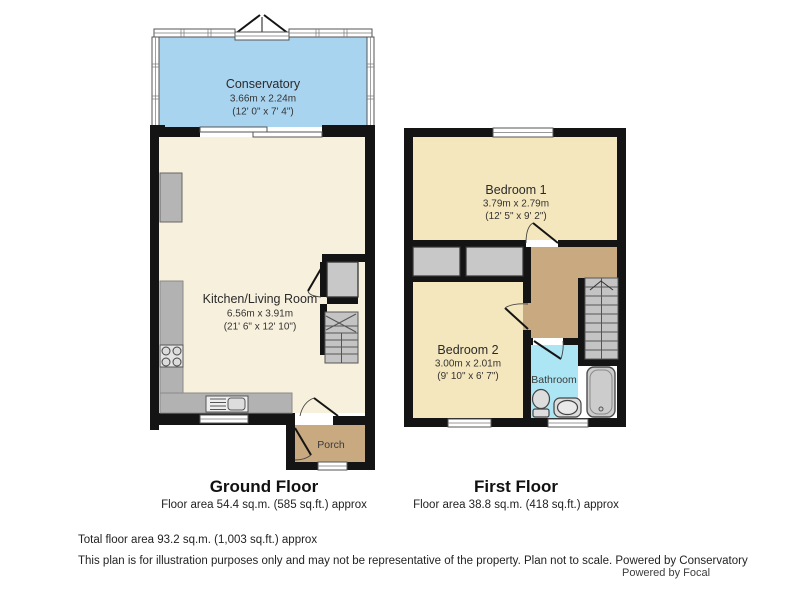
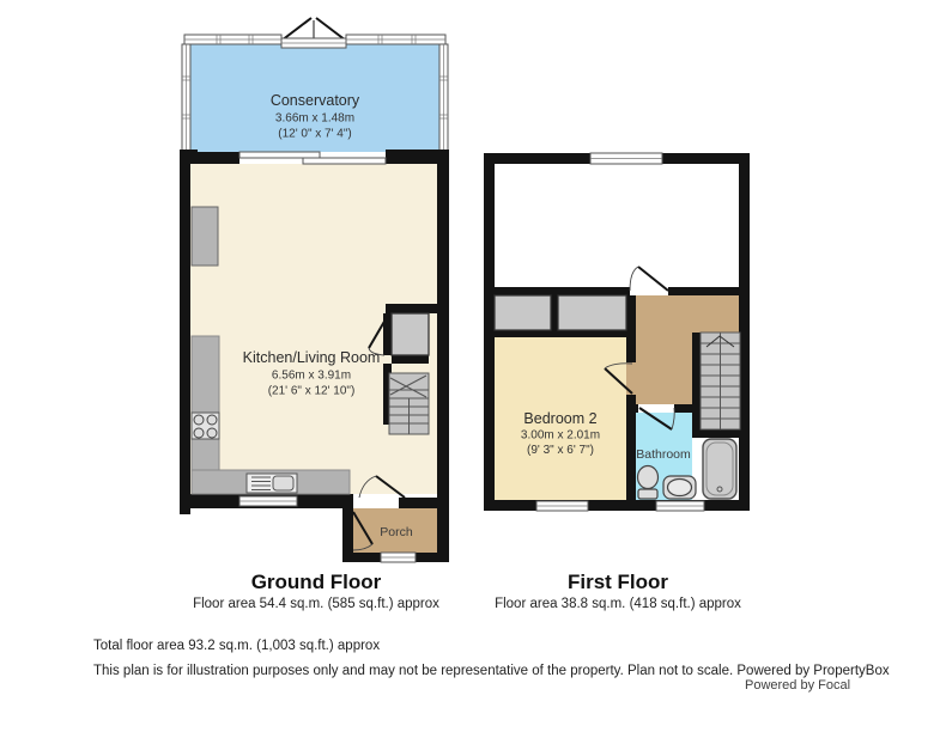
  Conservatory
- 3.66m x 2.24m
+ 3.66m x 1.48m
  (12' 0" x 7' 4")
  Kitchen/Living Room
  6.56m x 3.91m
  (21' 6" x 12' 10")
  Porch
- Bedroom 1
- 3.79m x 2.79m
- (12' 5" x 9' 2")
  Bedroom 2
  3.00m x 2.01m
- (9' 10" x 6' 7")
+ (9' 3" x 6' 7")
  Bathroom
  Ground Floor
  Floor area 54.4 sq.m. (585 sq.ft.) approx
  First Floor
  Floor area 38.8 sq.m. (418 sq.ft.) approx
  Total floor area 93.2 sq.m. (1,003 sq.ft.) approx
- This plan is for illustration purposes only and may not be representative of the property. Plan not to scale. Powered by Conservatory
+ This plan is for illustration purposes only and may not be representative of the property. Plan not to scale. Powered by PropertyBox
  Powered by Focal
